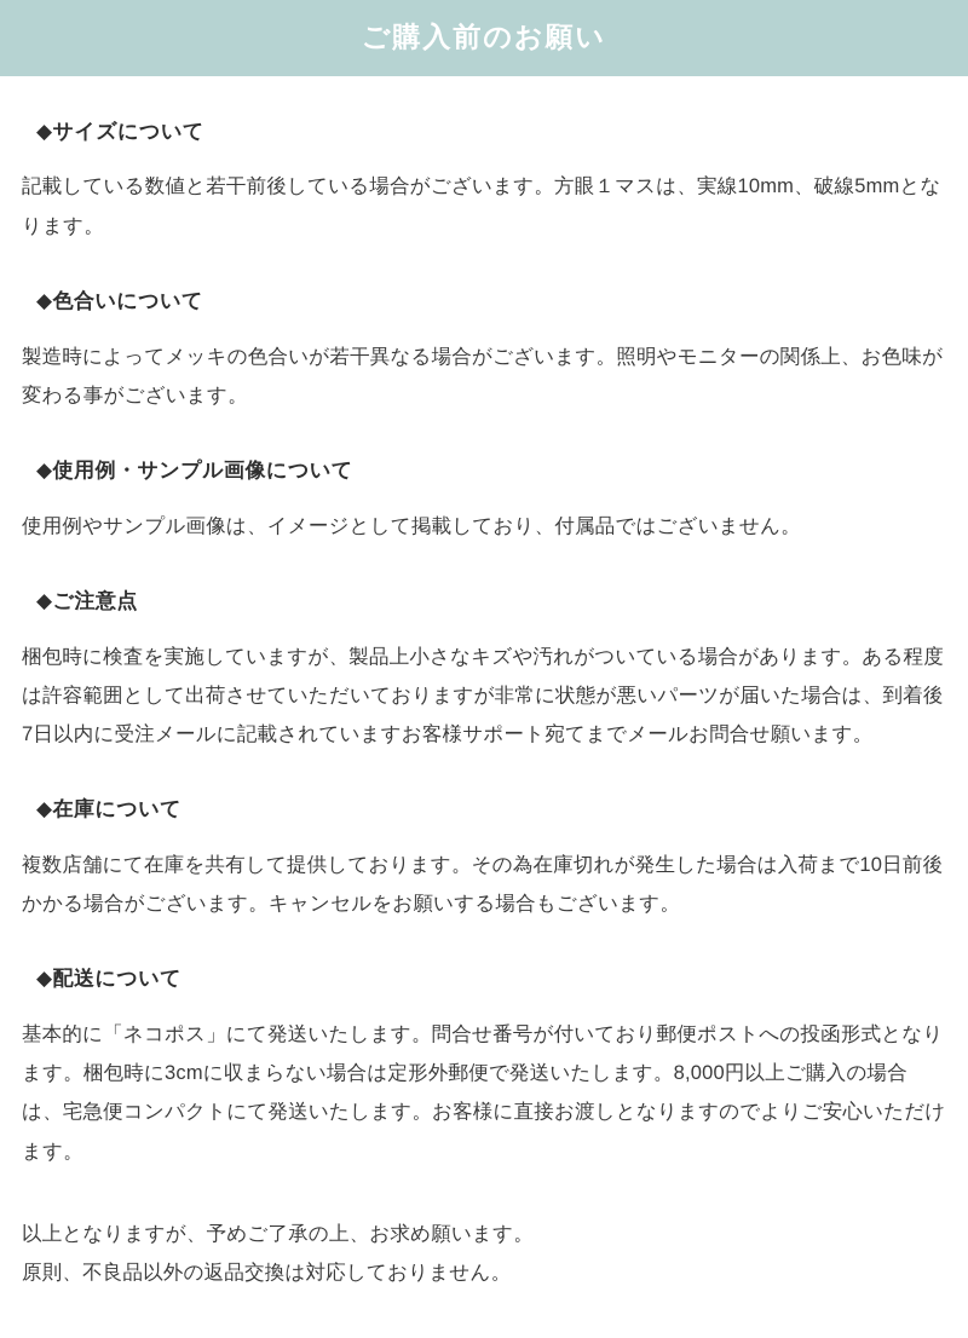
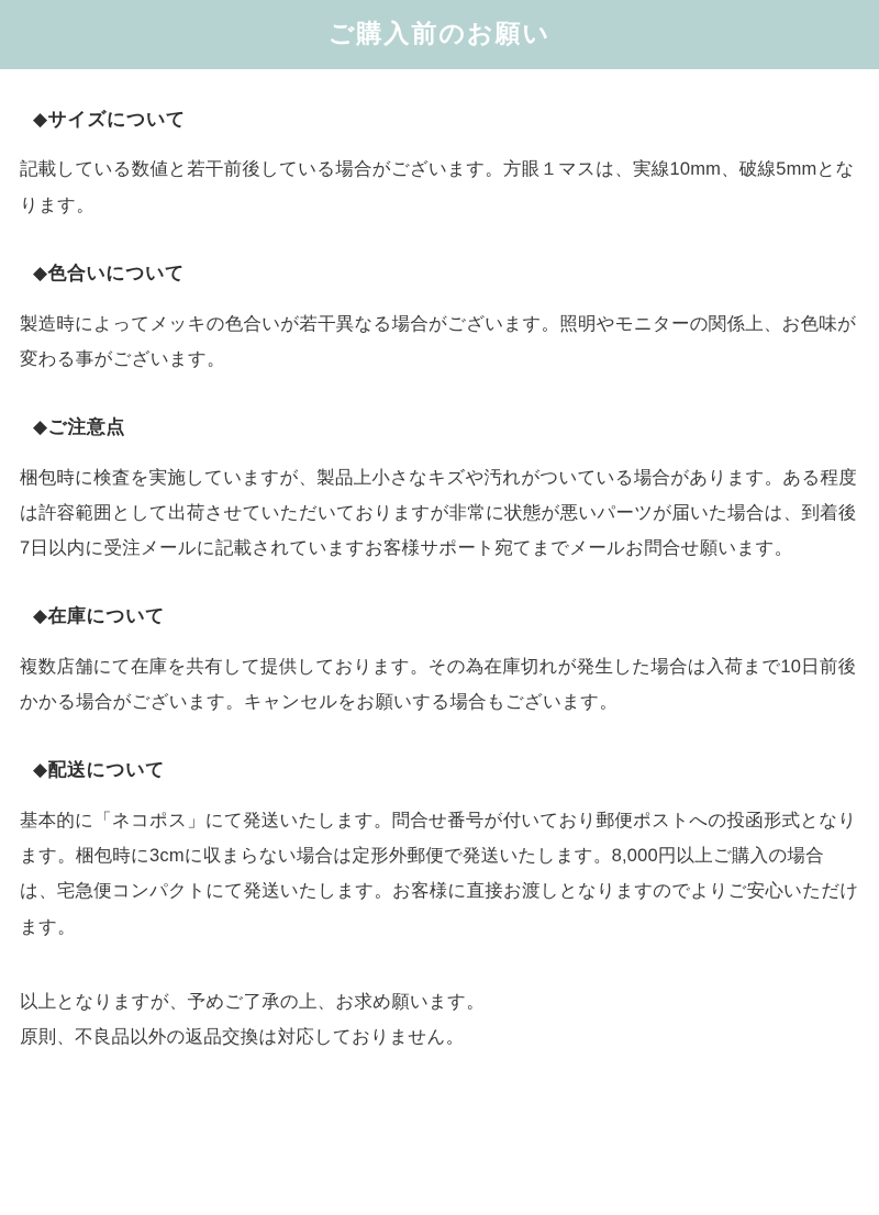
  ご購入前のお願い
  ◆サイズについて
  記載している数値と若干前後している場合がございます。方眼１マスは、実線10mm、破線5mmとなります。
  ◆色合いについて
  製造時によってメッキの色合いが若干異なる場合がございます。照明やモニターの関係上、お色味が変わる事がございます。
- ◆使用例・サンプル画像について
- 使用例やサンプル画像は、イメージとして掲載しており、付属品ではございません。
  ◆ご注意点
  梱包時に検査を実施していますが、製品上小さなキズや汚れがついている場合があります。ある程度は許容範囲として出荷させていただいておりますが非常に状態が悪いパーツが届いた場合は、到着後7日以内に受注メールに記載されていますお客様サポート宛てまでメールお問合せ願います。
  ◆在庫について
  複数店舗にて在庫を共有して提供しております。その為在庫切れが発生した場合は入荷まで10日前後かかる場合がございます。キャンセルをお願いする場合もございます。
  ◆配送について
  基本的に「ネコポス」にて発送いたします。問合せ番号が付いており郵便ポストへの投函形式となります。梱包時に3cmに収まらない場合は定形外郵便で発送いたします。8,000円以上ご購入の場合は、宅急便コンパクトにて発送いたします。お客様に直接お渡しとなりますのでよりご安心いただけます。
  以上となりますが、予めご了承の上、お求め願います。
  原則、不良品以外の返品交換は対応しておりません。
